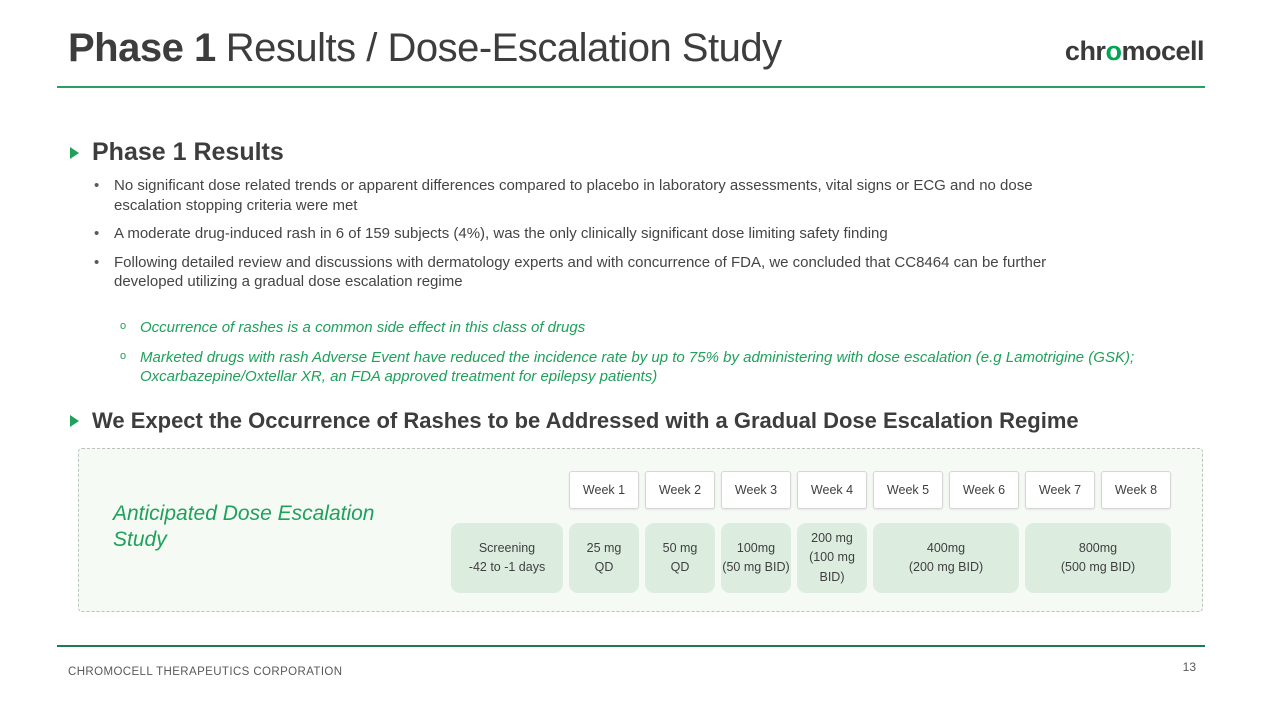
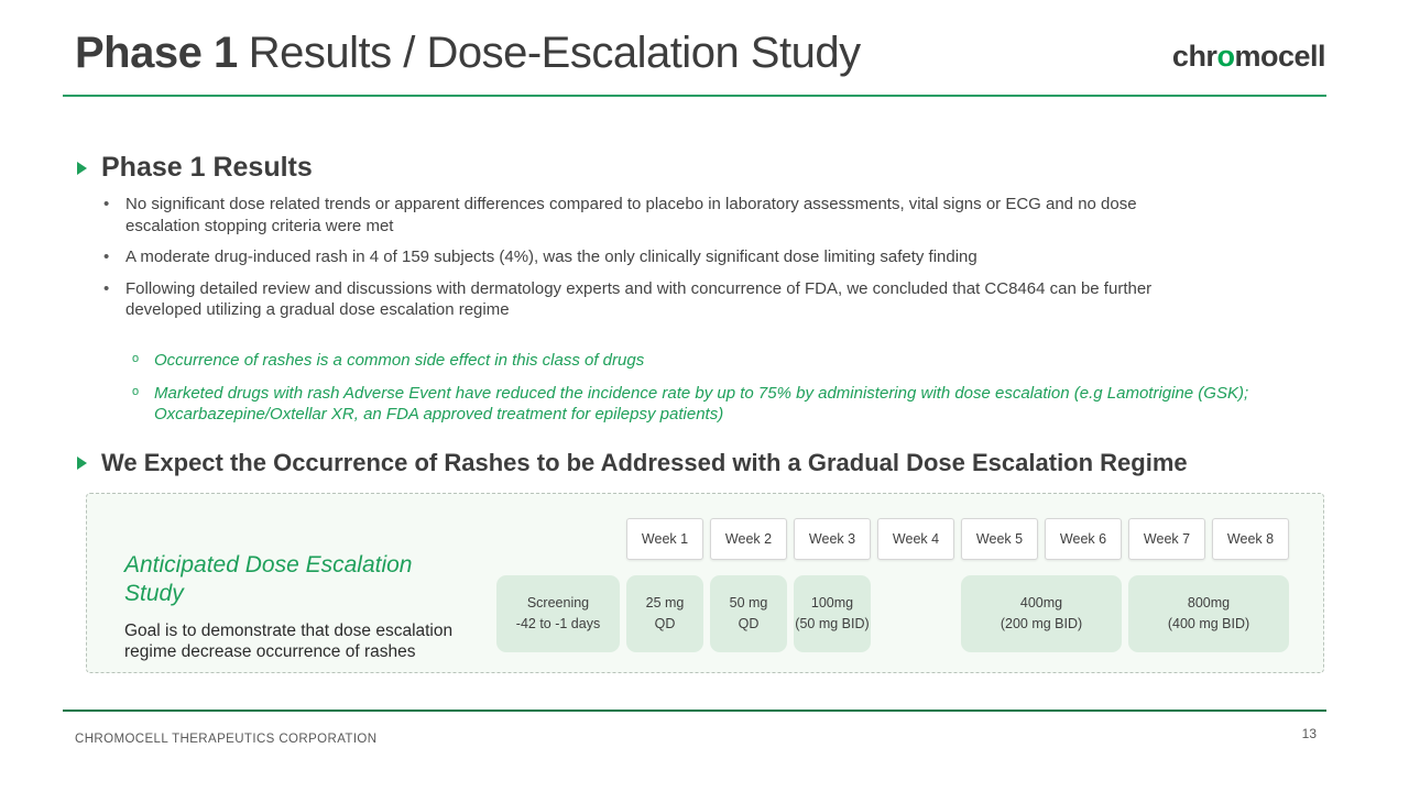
  Phase 1 Results / Dose-Escalation Study
  chromocell
  Phase 1 Results
  No significant dose related trends or apparent differences compared to placebo in laboratory assessments, vital signs or ECG and no dose escalation stopping criteria were met
- A moderate drug-induced rash in 6 of 159 subjects (4%), was the only clinically significant dose limiting safety finding
+ A moderate drug-induced rash in 4 of 159 subjects (4%), was the only clinically significant dose limiting safety finding
  Following detailed review and discussions with dermatology experts and with concurrence of FDA, we concluded that CC8464 can be further developed utilizing a gradual dose escalation regime
  Occurrence of rashes is a common side effect in this class of drugs
  Marketed drugs with rash Adverse Event have reduced the incidence rate by up to 75% by administering with dose escalation (e.g Lamotrigine (GSK); Oxcarbazepine/Oxtellar XR, an FDA approved treatment for epilepsy patients)
  We Expect the Occurrence of Rashes to be Addressed with a Gradual Dose Escalation Regime
  Anticipated Dose Escalation Study
+ Goal is to demonstrate that dose escalation regime decrease occurrence of rashes
  Week 1
  Week 2
  Week 3
  Week 4
  Week 5
  Week 6
  Week 7
  Week 8
  Screening
  -42 to -1 days
  25 mg
  QD
  50 mg
  QD
  100mg
  (50 mg BID)
- 200 mg
- (100 mg BID)
  400mg
  (200 mg BID)
  800mg
- (500 mg BID)
+ (400 mg BID)
  CHROMOCELL THERAPEUTICS CORPORATION
  13
